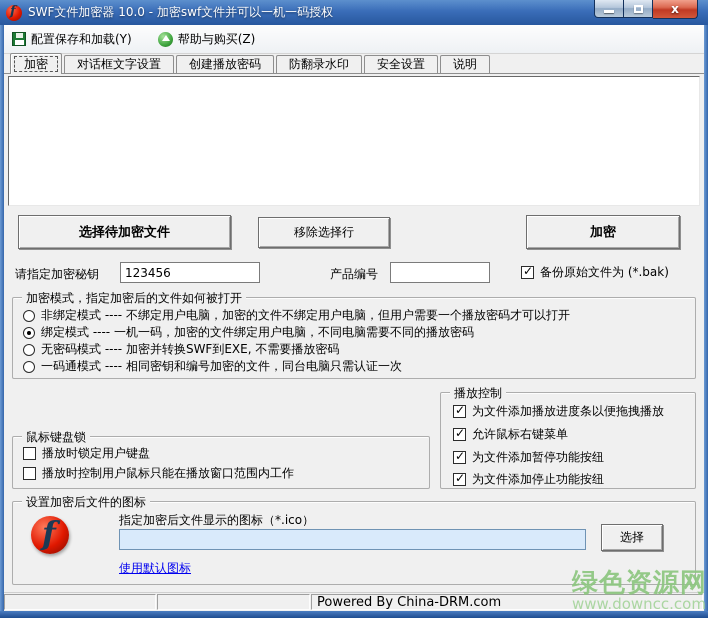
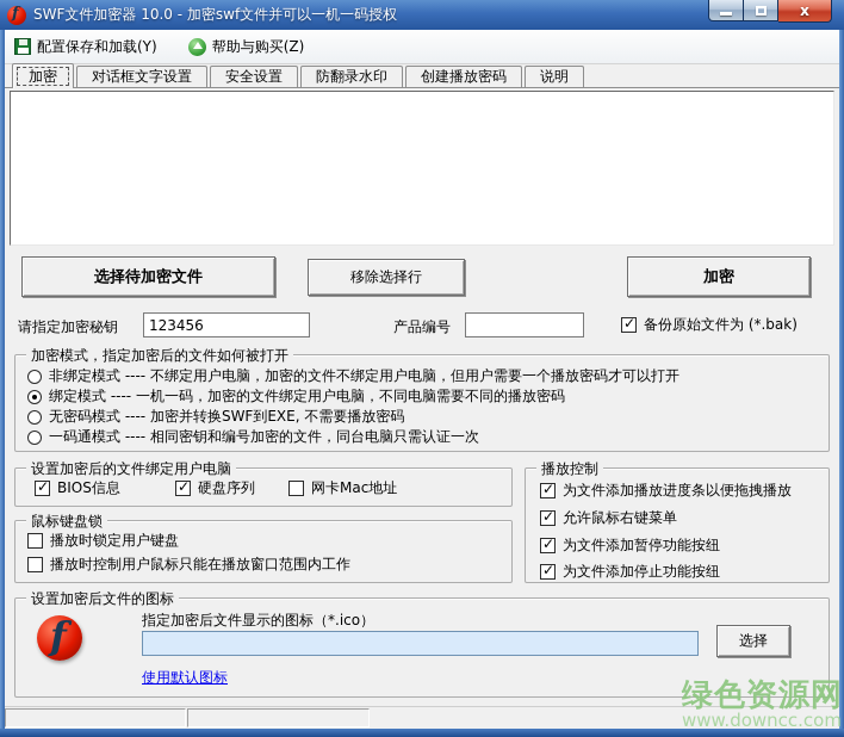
  SWF文件加密器 10.0 - 加密swf文件并可以一机一码授权
  x
  配置保存和加载(Y)
  帮助与购买(Z)
  加密
  对话框文字设置
- 创建播放密码
+ 安全设置
  防翻录水印
- 安全设置
+ 创建播放密码
  说明
  选择待加密文件
  移除选择行
  加密
  请指定加密秘钥
  123456
  产品编号
  备份原始文件为 (*.bak)
  加密模式，指定加密后的文件如何被打开
  非绑定模式 ---- 不绑定用户电脑，加密的文件不绑定用户电脑，但用户需要一个播放密码才可以打开
  绑定模式 ---- 一机一码，加密的文件绑定用户电脑，不同电脑需要不同的播放密码
  无密码模式 ---- 加密并转换SWF到EXE, 不需要播放密码
  一码通模式 ---- 相同密钥和编号加密的文件，同台电脑只需认证一次
+ 设置加密后的文件绑定用户电脑
+ BIOS信息
+ 硬盘序列
+ 网卡Mac地址
  鼠标键盘锁
  播放时锁定用户键盘
  播放时控制用户鼠标只能在播放窗口范围内工作
  播放控制
  为文件添加播放进度条以便拖拽播放
  允许鼠标右键菜单
  为文件添加暂停功能按纽
  为文件添加停止功能按纽
  设置加密后文件的图标
  指定加密后文件显示的图标（*.ico）
  选择
  使用默认图标
- Powered By China-DRM.com
  绿色资源网
  www.downcc.com
